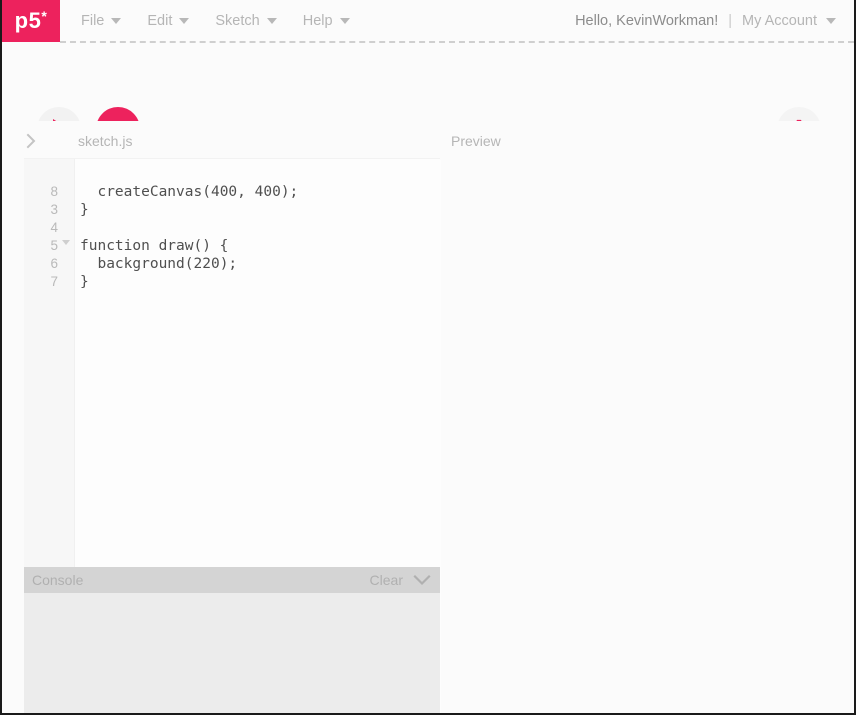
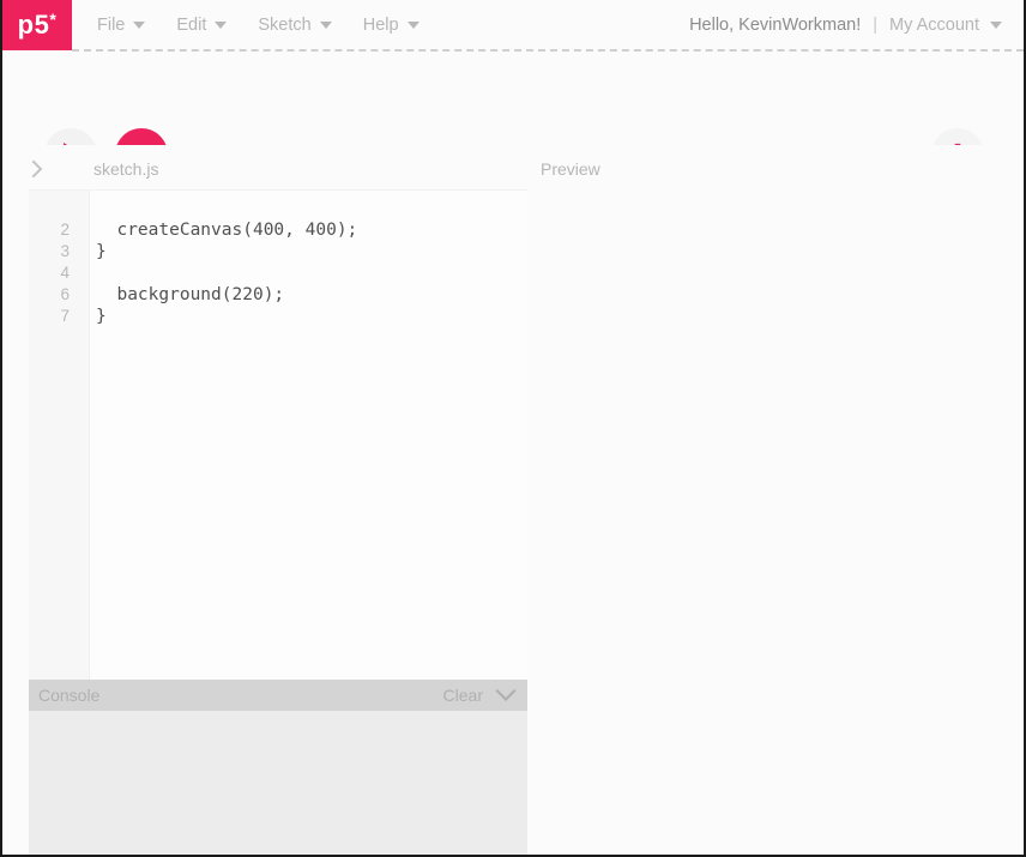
  p5
  *
  File
  Edit
  Sketch
  Help
  Hello, KevinWorkman!
  |
  My Account
  sketch.js
  Preview
- 8
+ 2
  createCanvas(400, 400);
  3
  }
  4
- 5
- function draw() {
  6
  background(220);
  7
  }
  Console
  Clear
